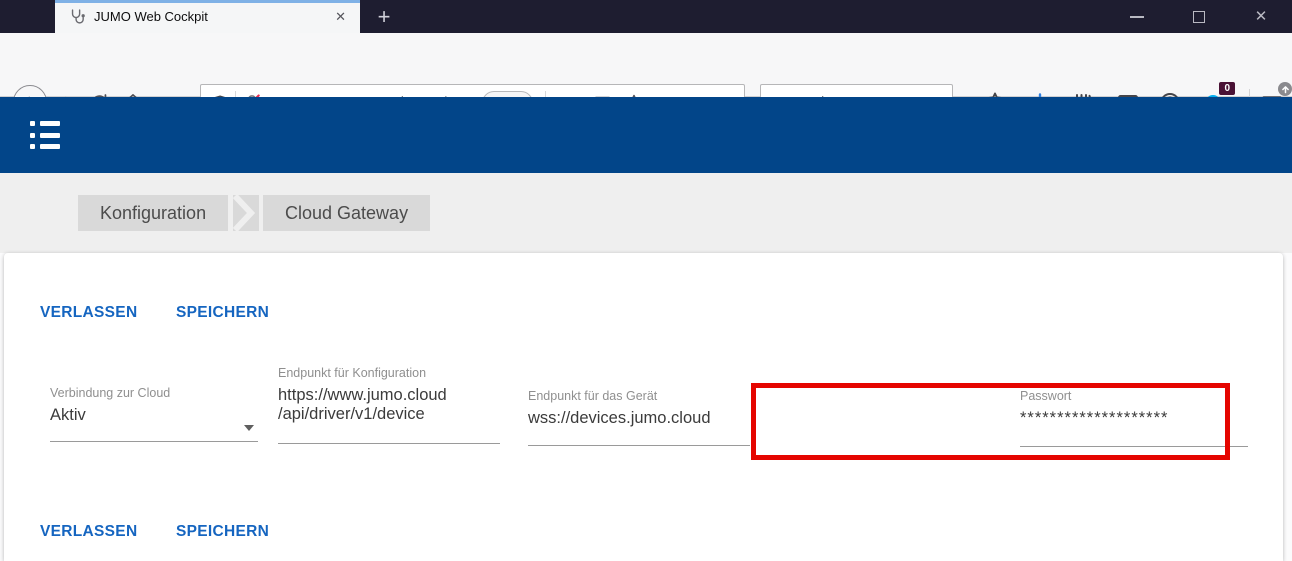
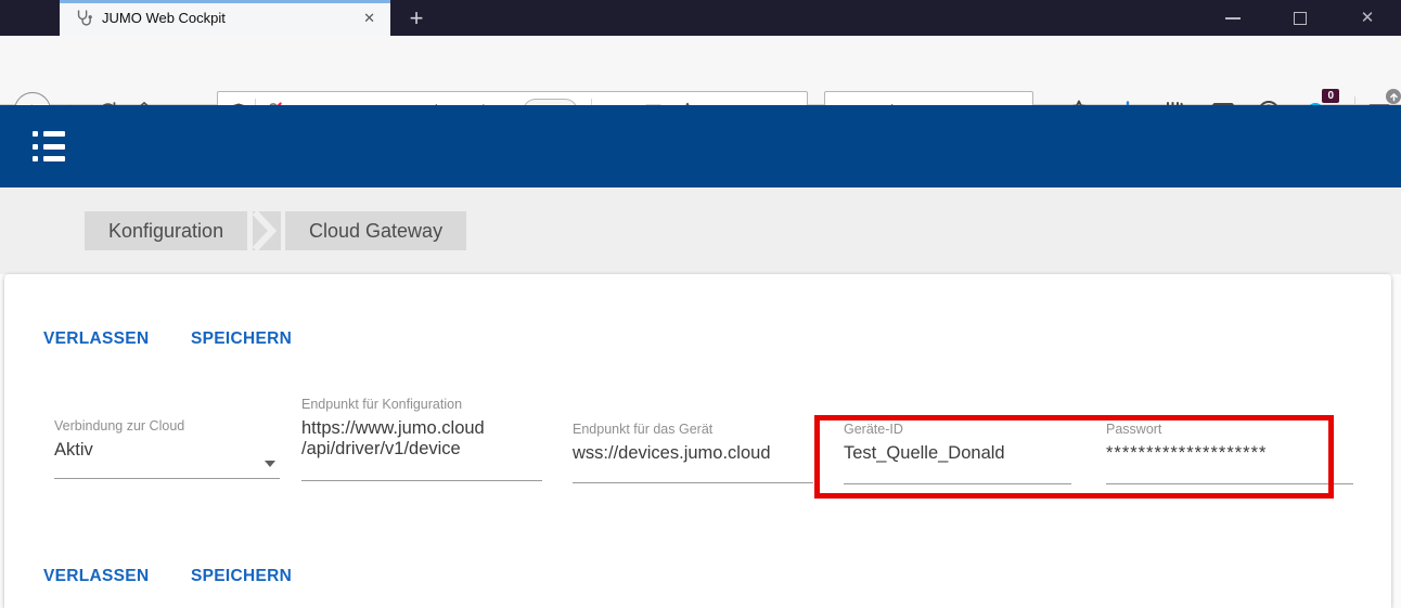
  JUMO Web Cockpit
  ✕
  +
  ✕
  0
  Konfiguration
  Cloud Gateway
  VERLASSEN
  SPEICHERN
  Verbindung zur Cloud
  Aktiv
  Endpunkt für Konfiguration
  https://www.jumo.cloud
  /api/driver/v1/device
  Endpunkt für das Gerät
  wss://devices.jumo.cloud
+ Geräte-ID
+ Test_Quelle_Donald
  Passwort
  ********************
  VERLASSEN
  SPEICHERN
